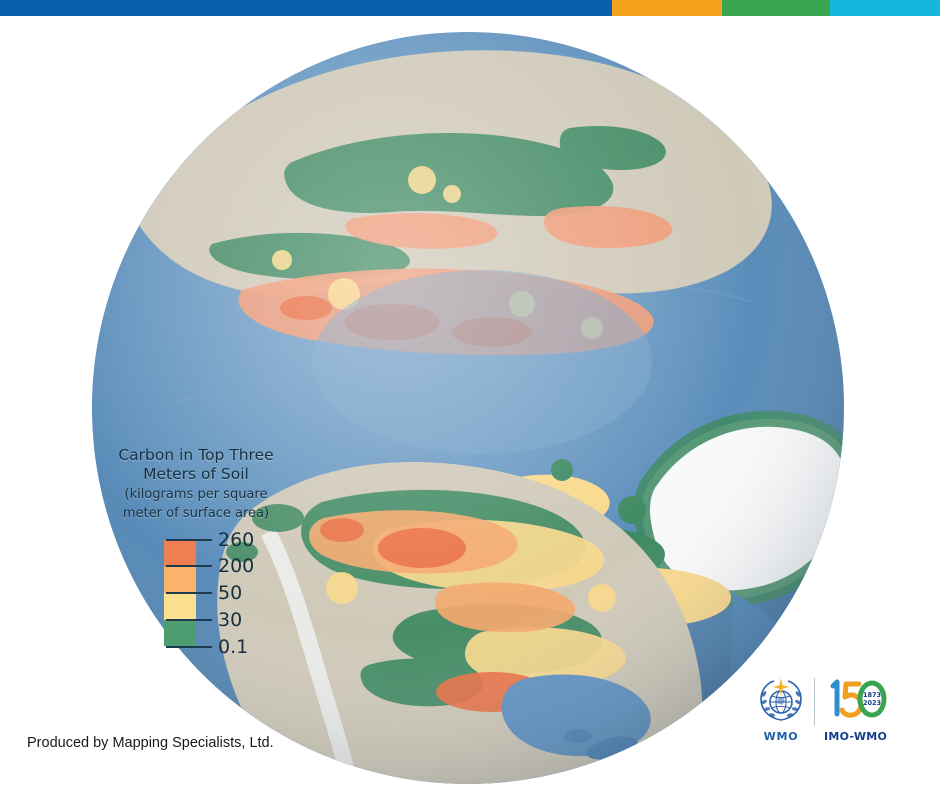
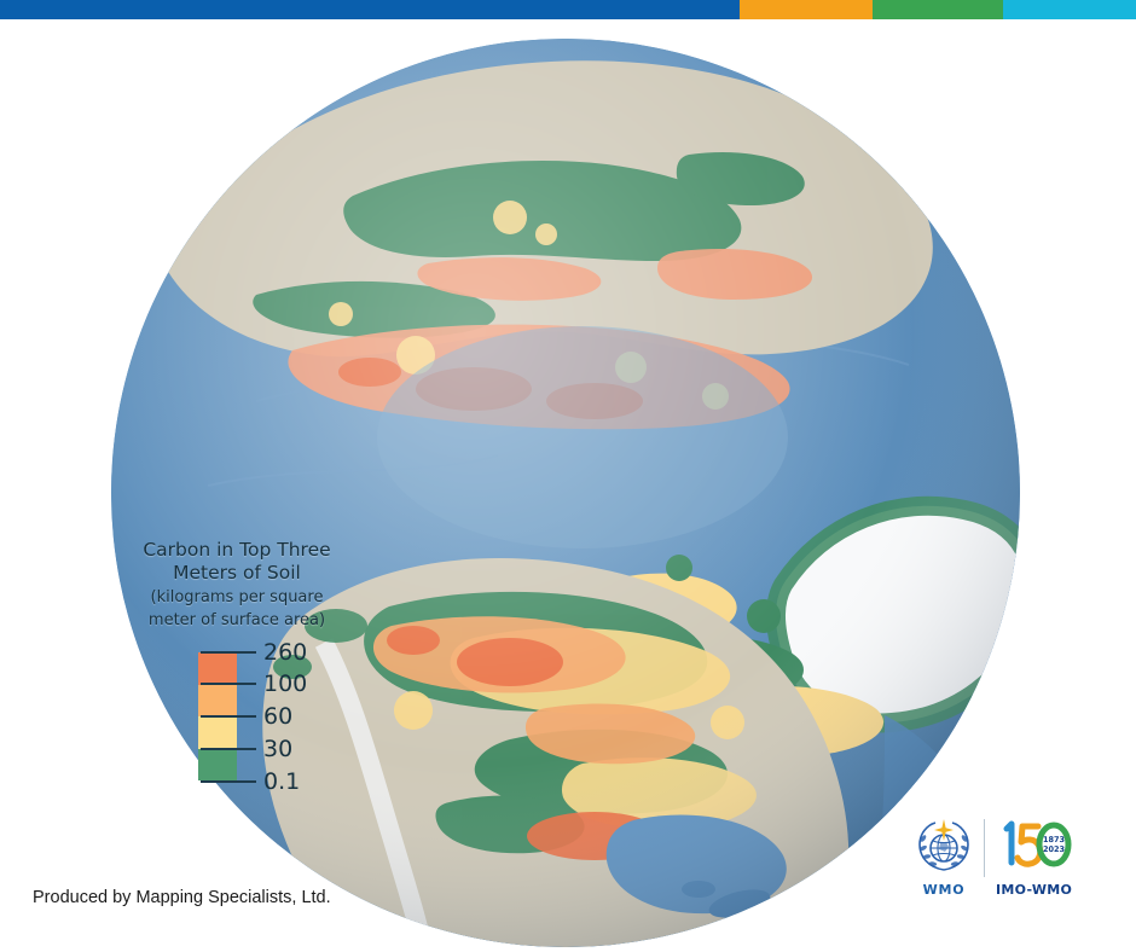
  Carbon in Top Three
  Meters of Soil
  (kilograms per square
  meter of surface area)
  260
- 200
+ 100
- 50
+ 60
  30
  0.1
  Produced by Mapping Specialists, Ltd.
  WMO
  1873
  2023
  IMO-WMO
